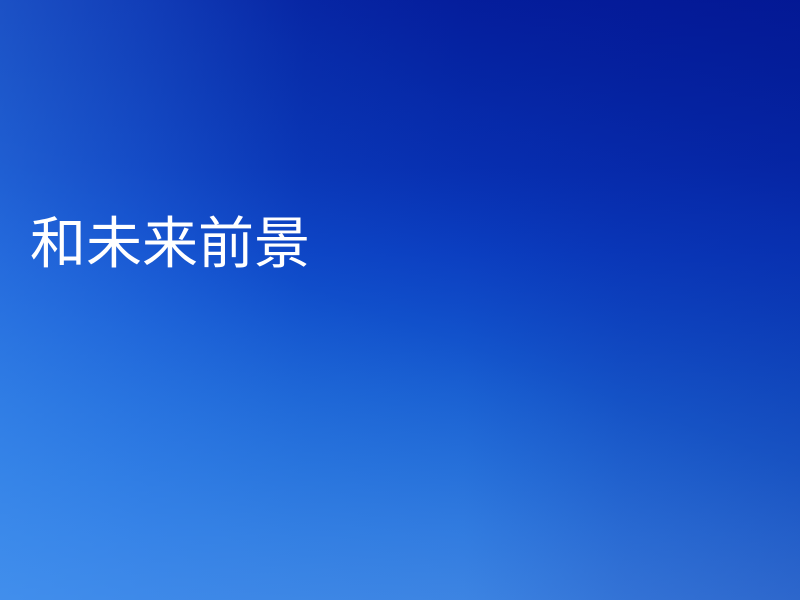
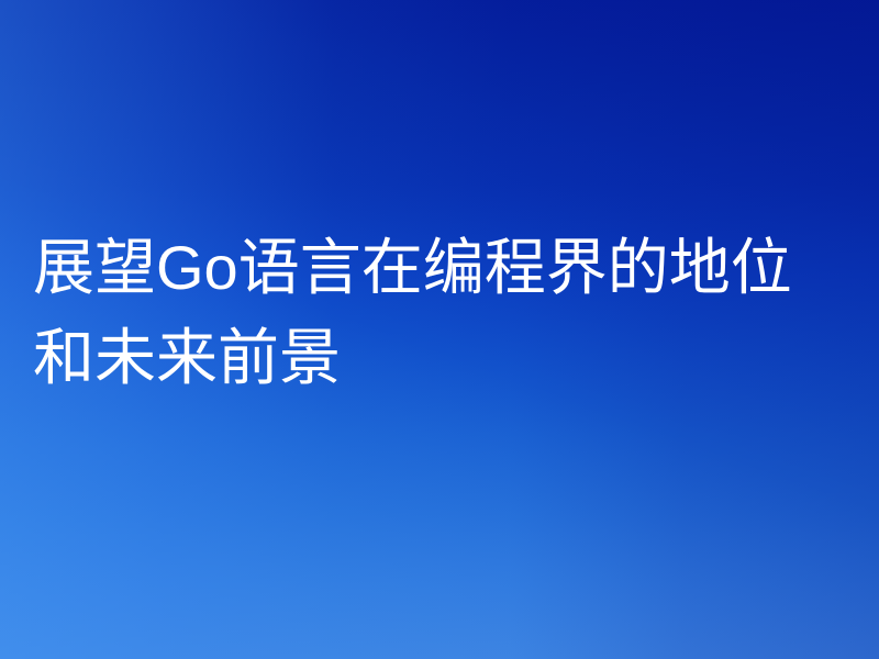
+ 展望Go语言在编程界的地位
  和未来前景
